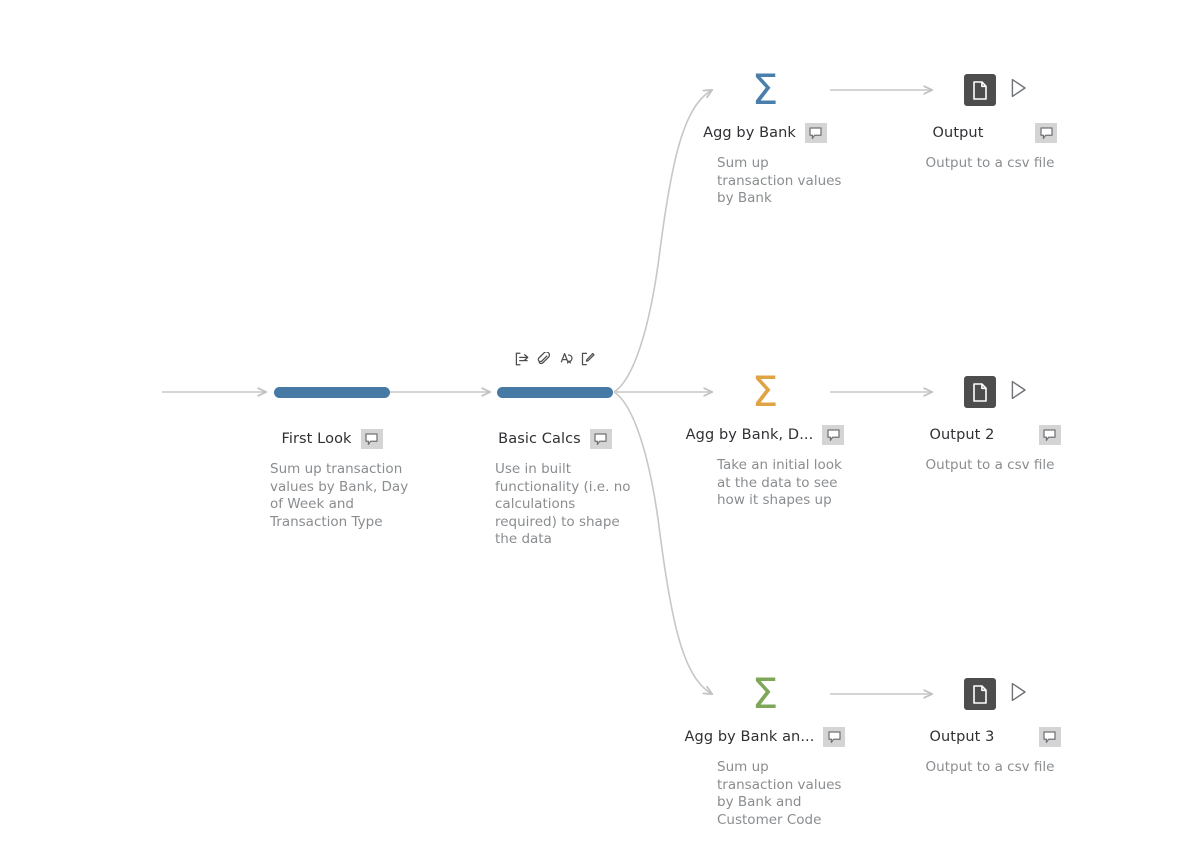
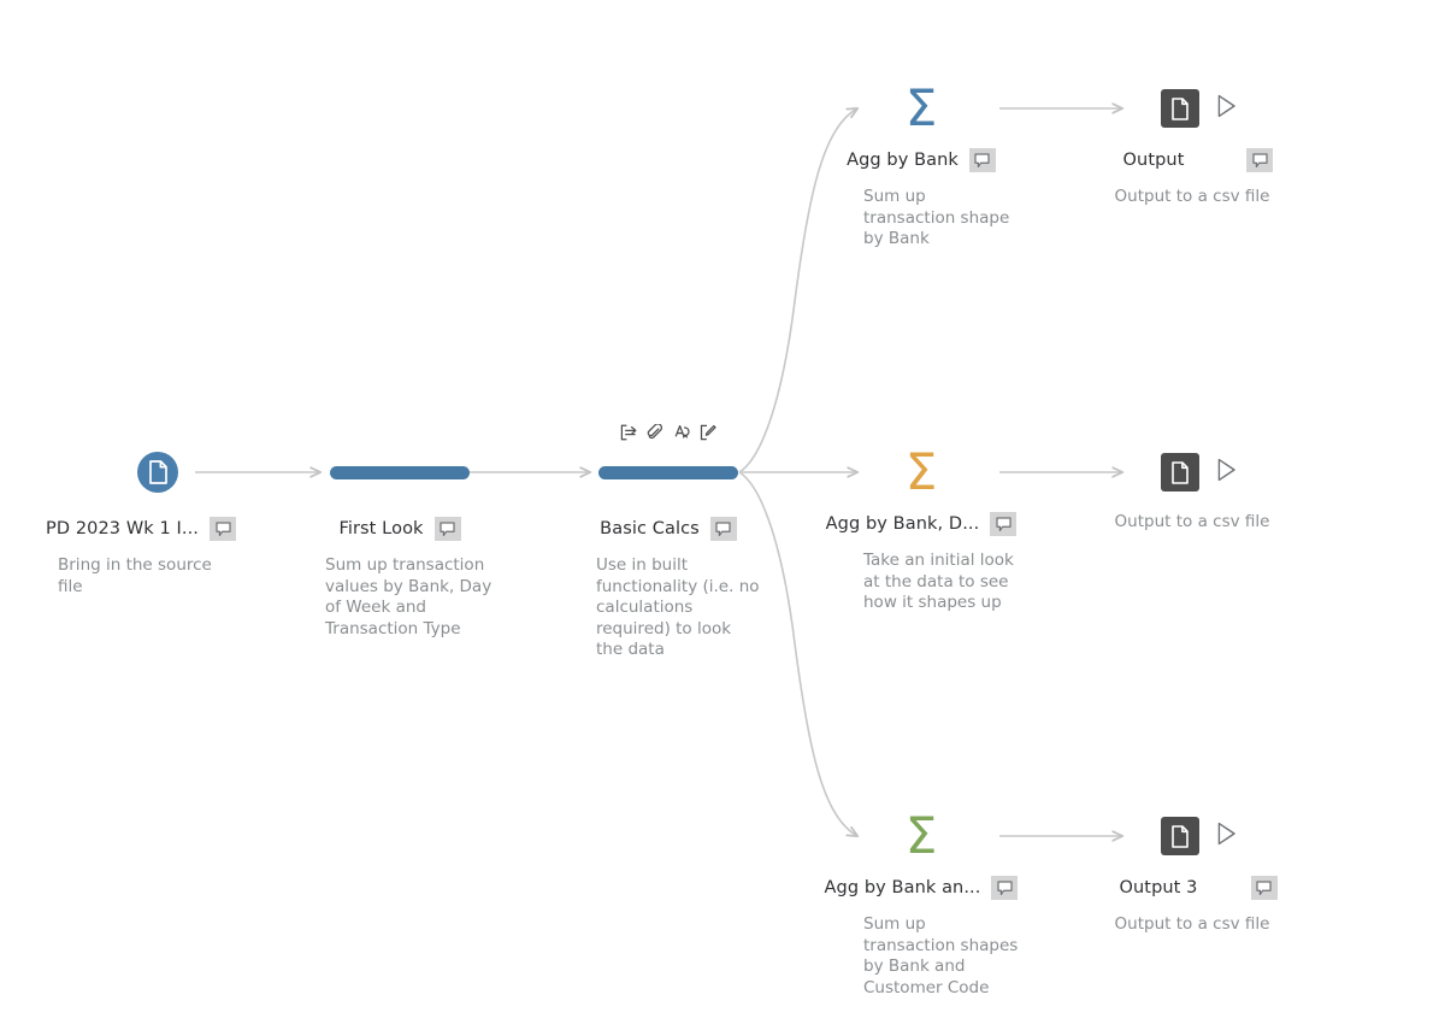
+ PD 2023 Wk 1 I...
+ Bring in the source file
  First Look
  Sum up transaction values by Bank, Day of Week and Transaction Type
  Basic Calcs
- Use in built functionality (i.e. no calculations required) to shape the data
+ Use in built functionality (i.e. no calculations required) to look the data
  Σ
  Agg by Bank
- Sum up transaction values by Bank
+ Sum up transaction shape by Bank
  Output
  Output to a csv file
  Σ
  Agg by Bank, D...
  Take an initial look at the data to see how it shapes up
- Output 2
  Output to a csv file
  Σ
  Agg by Bank an...
- Sum up transaction values by Bank and Customer Code
+ Sum up transaction shapes by Bank and Customer Code
  Output 3
  Output to a csv file
